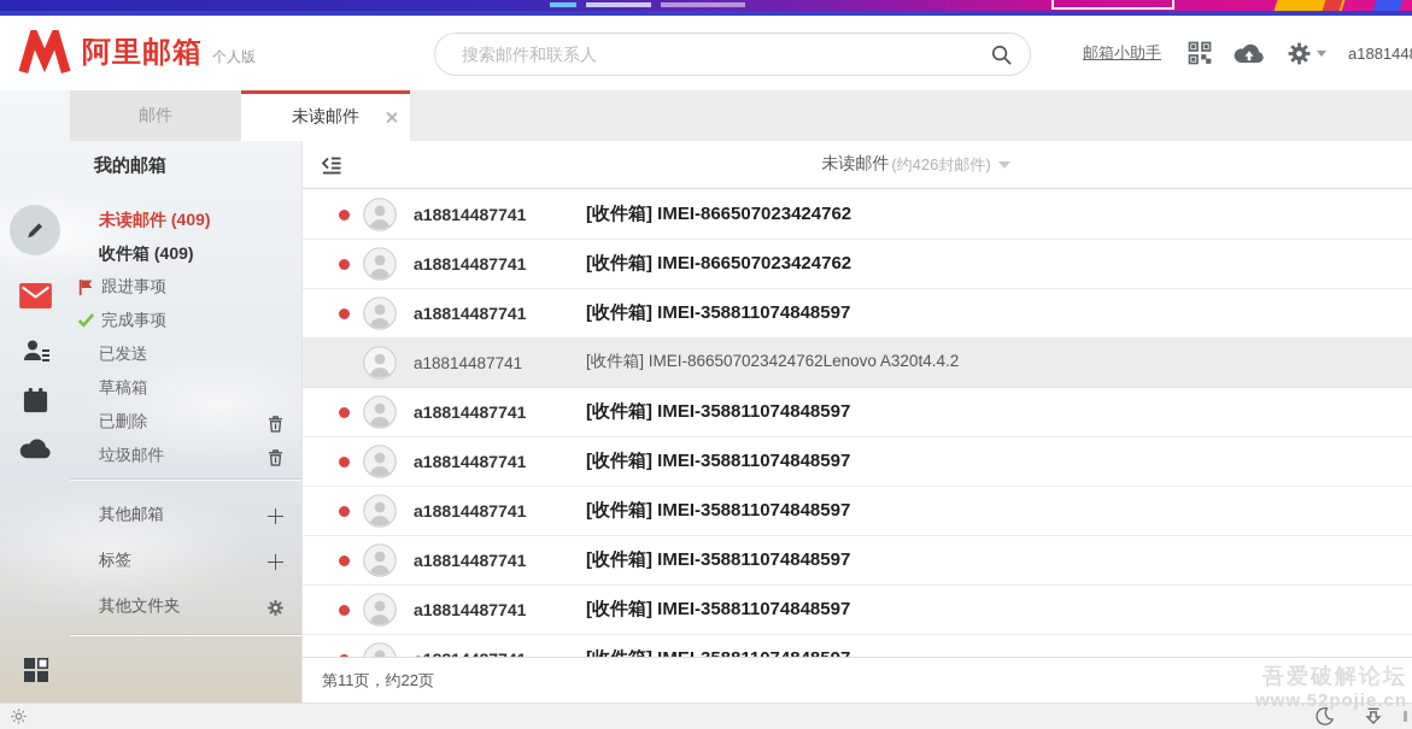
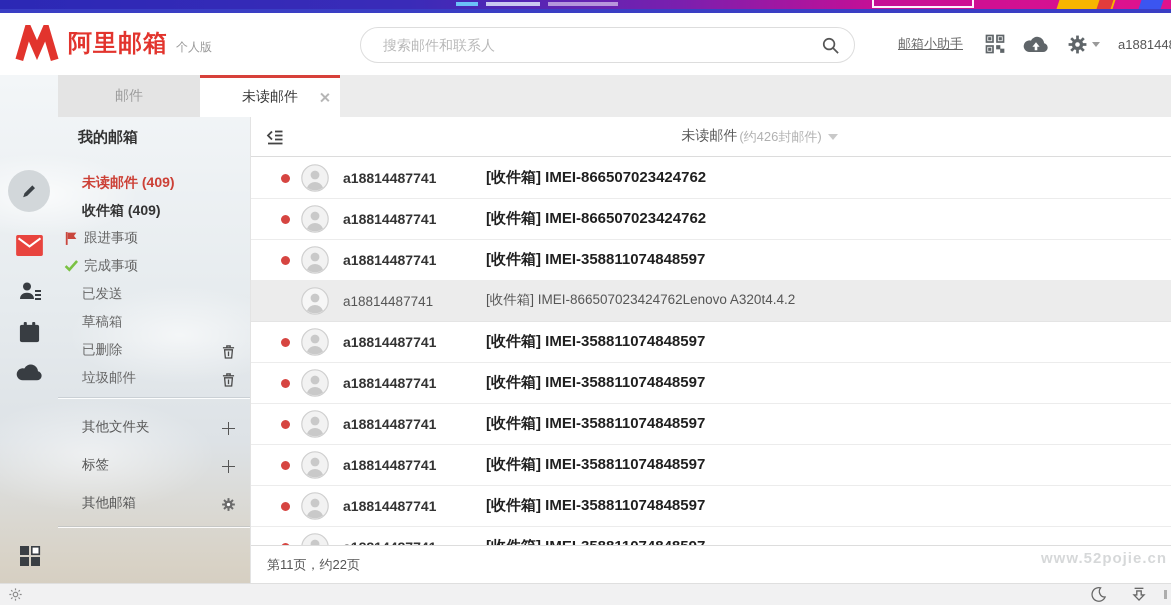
  阿里邮箱
  个人版
  搜索邮件和联系人
  邮箱小助手
  a188144
  邮件
  未读邮件
  我的邮箱
  未读邮件 (409)
  收件箱 (409)
  跟进事项
  完成事项
  已发送
  草稿箱
  已删除
  垃圾邮件
- 其他邮箱
+ 其他文件夹
  标签
- 其他文件夹
+ 其他邮箱
  未读邮件
  (约426封邮件)
  a18814487741
  [收件箱] IMEI-866507023424762
  a18814487741
  [收件箱] IMEI-866507023424762
  a18814487741
  [收件箱] IMEI-358811074848597
  a18814487741
  [收件箱] IMEI-866507023424762Lenovo A320t4.4.2
  a18814487741
  [收件箱] IMEI-358811074848597
  a18814487741
  [收件箱] IMEI-358811074848597
  a18814487741
  [收件箱] IMEI-358811074848597
  a18814487741
  [收件箱] IMEI-358811074848597
  a18814487741
  [收件箱] IMEI-358811074848597
  第11页，约22页
- 吾爱破解论坛
  www.52pojie.cn
